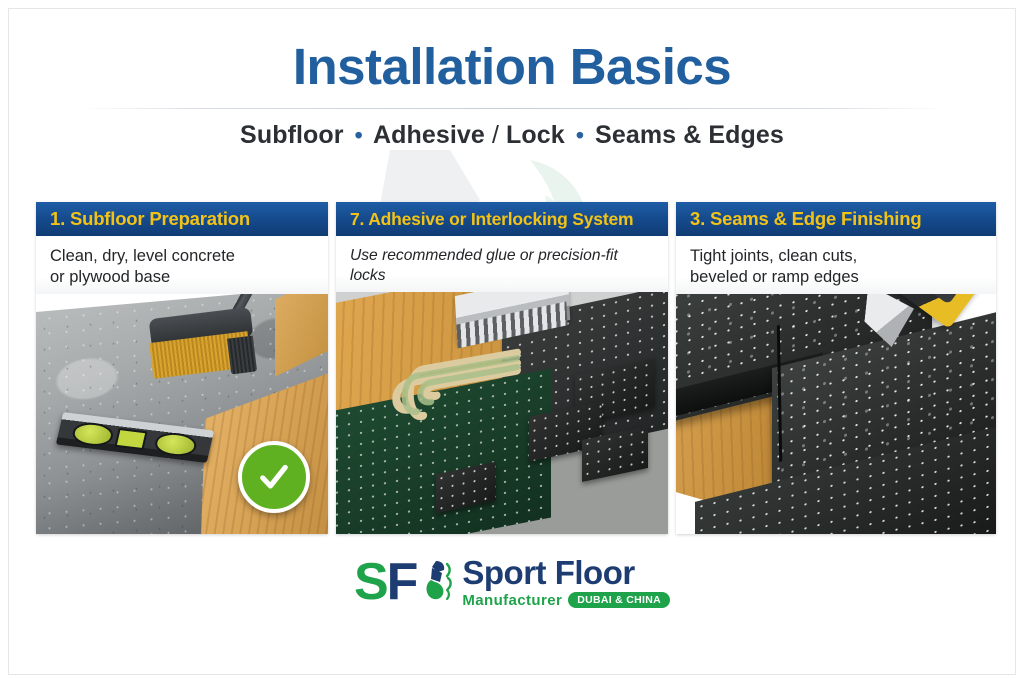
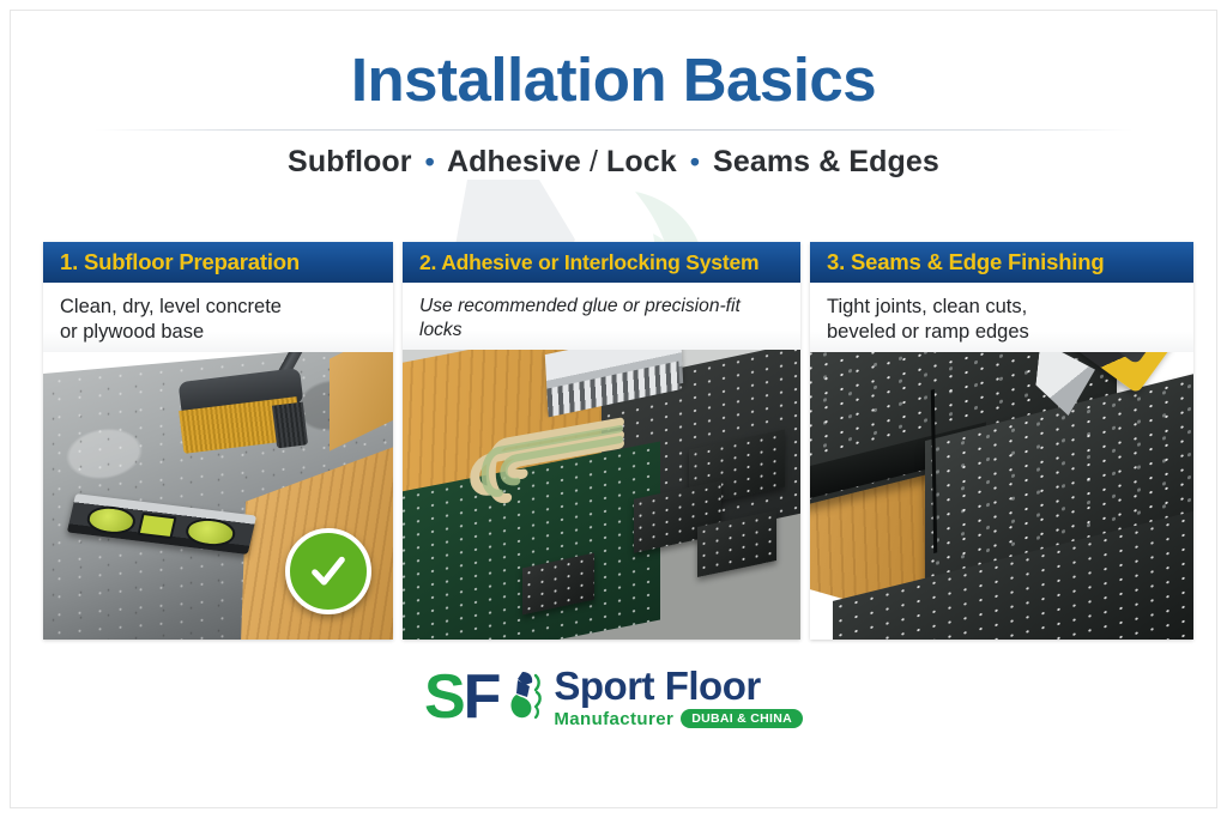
  Installation Basics
  Subfloor • Adhesive / Lock • Seams & Edges
  1. Subfloor Preparation
  Clean, dry, level concrete
  or plywood base
- 7. Adhesive or Interlocking System
+ 2. Adhesive or Interlocking System
  Use recommended glue or precision-fit locks
  3. Seams & Edge Finishing
  Tight joints, clean cuts,
  beveled or ramp edges
  S
  F
  Sport Floor
  Manufacturer
  DUBAI & CHINA
